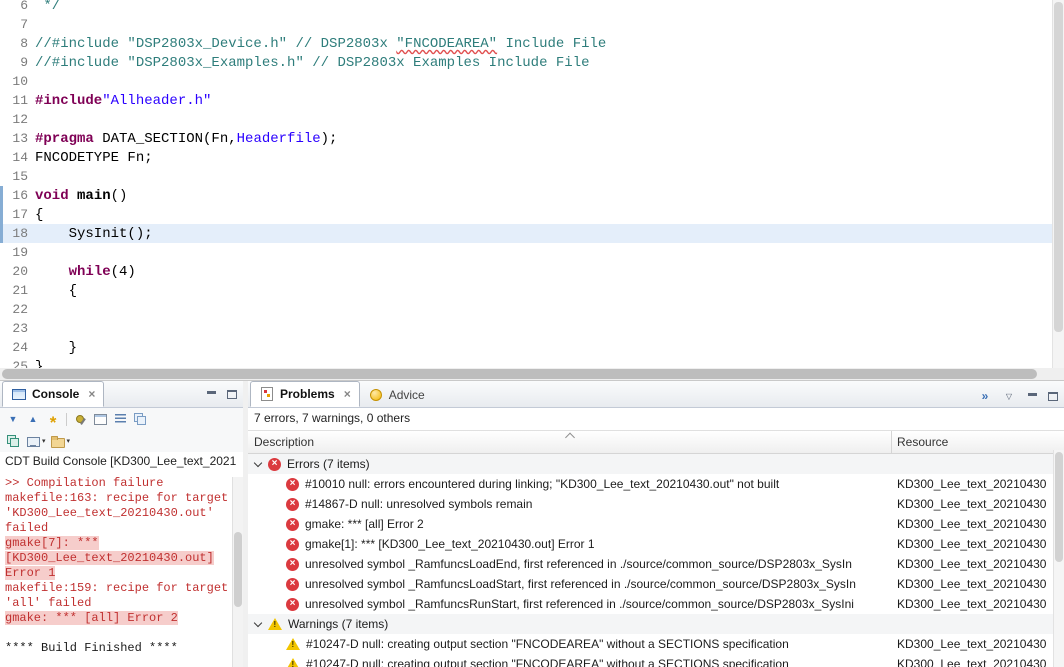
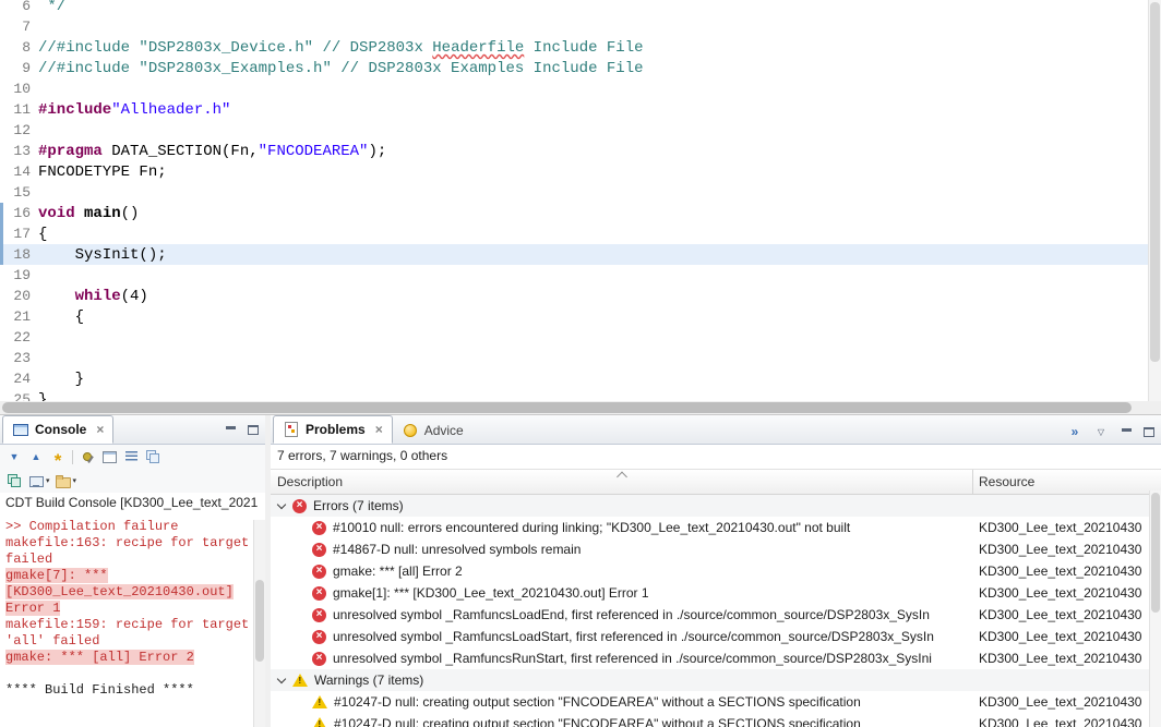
  6 */
  7
- 8 //#include "DSP2803x_Device.h" // DSP2803x "FNCODEAREA" Include File
+ 8 //#include "DSP2803x_Device.h" // DSP2803x Headerfile Include File
  9 //#include "DSP2803x_Examples.h" // DSP2803x Examples Include File
  10
  11 #include"Allheader.h"
  12
- 13 #pragma DATA_SECTION(Fn,Headerfile);
+ 13 #pragma DATA_SECTION(Fn,"FNCODEAREA");
  14 FNCODETYPE Fn;
  15
  16 void main()
  17 {
  18 SysInit();
  19
  20 while(4)
  21 {
  22
  23
  24 }
  25 }
  Console
  ×
  CDT Build Console [KD300_Lee_text_2021
  >> Compilation failure
  makefile:163: recipe for target
- 'KD300_Lee_text_20210430.out'
  failed
  gmake[7]: ***
  [KD300_Lee_text_20210430.out]
  Error 1
  makefile:159: recipe for target
  'all' failed
  gmake: *** [all] Error 2
  **** Build Finished ****
  Problems
  ×
  Advice
  7 errors, 7 warnings, 0 others
  Description
  Resource
  ×
  Errors (7 items)
  ×
  #10010 null: errors encountered during linking; "KD300_Lee_text_20210430.out" not built
  KD300_Lee_text_20210430
  ×
  #14867-D null: unresolved symbols remain
  KD300_Lee_text_20210430
  ×
  gmake: *** [all] Error 2
  KD300_Lee_text_20210430
  ×
  gmake[1]: *** [KD300_Lee_text_20210430.out] Error 1
  KD300_Lee_text_20210430
  ×
  unresolved symbol _RamfuncsLoadEnd, first referenced in ./source/common_source/DSP2803x_SysIn
  KD300_Lee_text_20210430
  ×
  unresolved symbol _RamfuncsLoadStart, first referenced in ./source/common_source/DSP2803x_SysIn
  KD300_Lee_text_20210430
  ×
  unresolved symbol _RamfuncsRunStart, first referenced in ./source/common_source/DSP2803x_SysIni
  KD300_Lee_text_20210430
  !
  Warnings (7 items)
  !
  #10247-D null: creating output section "FNCODEAREA" without a SECTIONS specification
  KD300_Lee_text_20210430
  !
  #10247-D null: creating output section "FNCODEAREA" without a SECTIONS specification
  KD300_Lee_text_20210430
